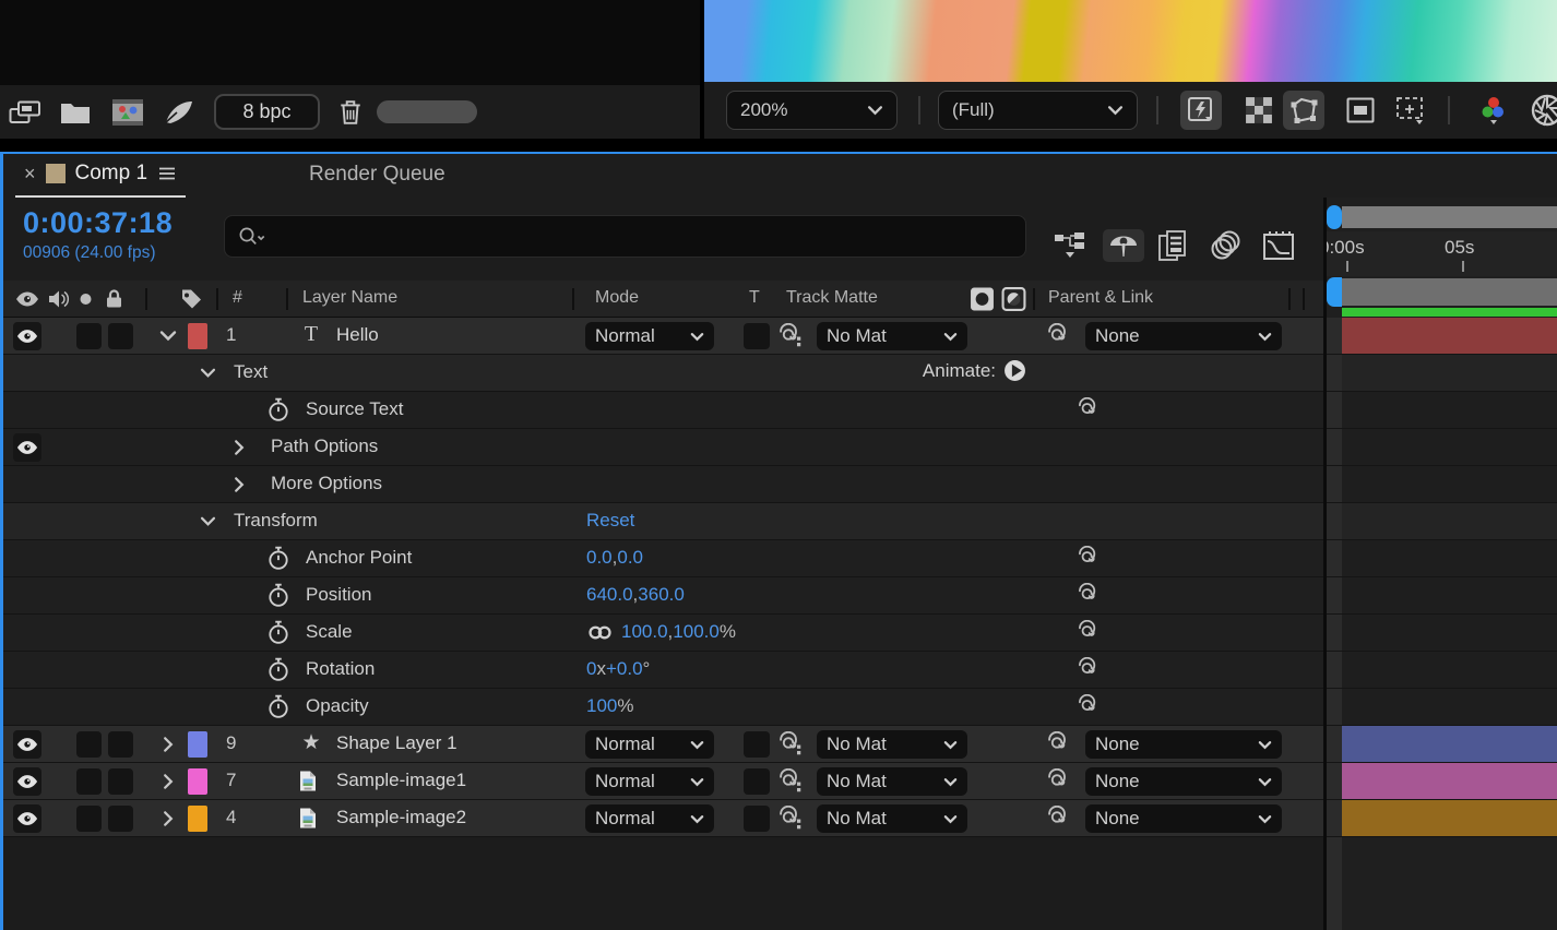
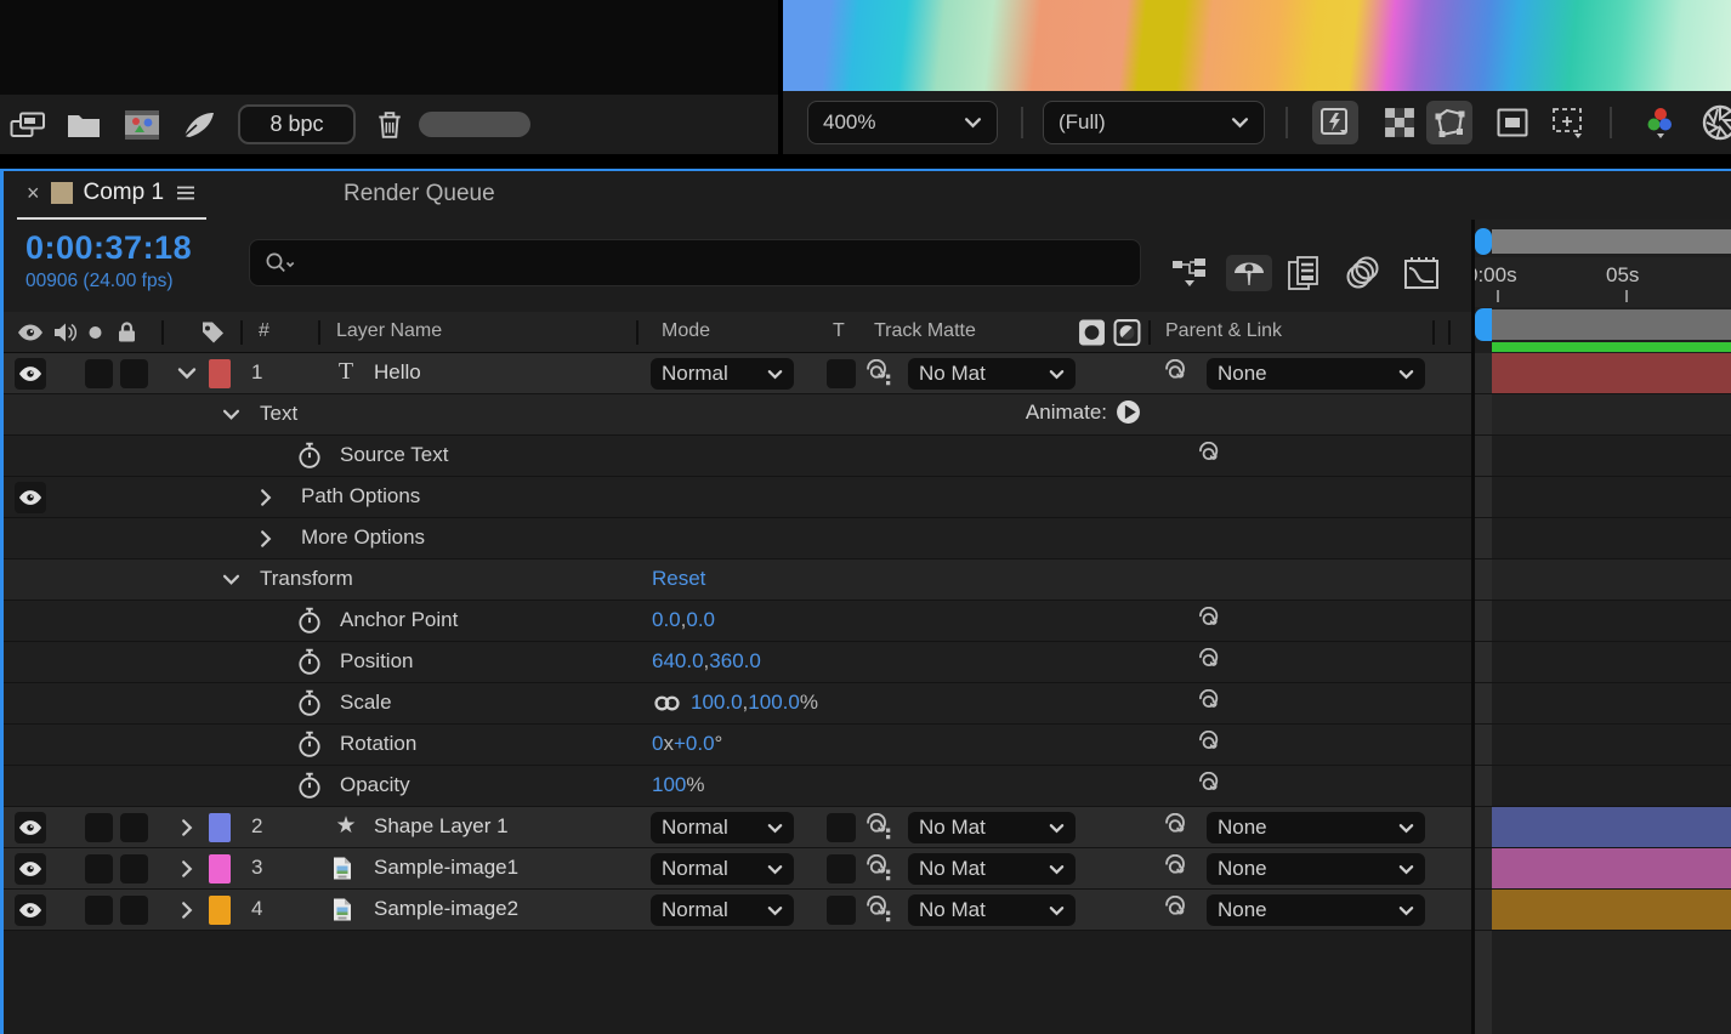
  8 bpc
- 200%
+ 400%
  (Full)
  ×
  Comp 1
  Render Queue
  0:00:37:18
  00906 (24.00 fps)
  #
  Layer Name
  Mode
  T
  Track Matte
  Parent & Link
  1
  T
  Hello
  Normal
  No Mat
  None
  Text
  Animate:
  Source Text
  Path Options
  More Options
  Transform
  Reset
  Anchor Point
  0.0,0.0
  Position
  640.0,360.0
  Scale
  100.0,100.0%
  Rotation
  0x+0.0°
  Opacity
  100%
- 9
+ 2
  ★
  Shape Layer 1
  Normal
  No Mat
  None
- 7
+ 3
  Sample-image1
  Normal
  No Mat
  None
  4
  Sample-image2
  Normal
  No Mat
  None
  :00s
  05s
